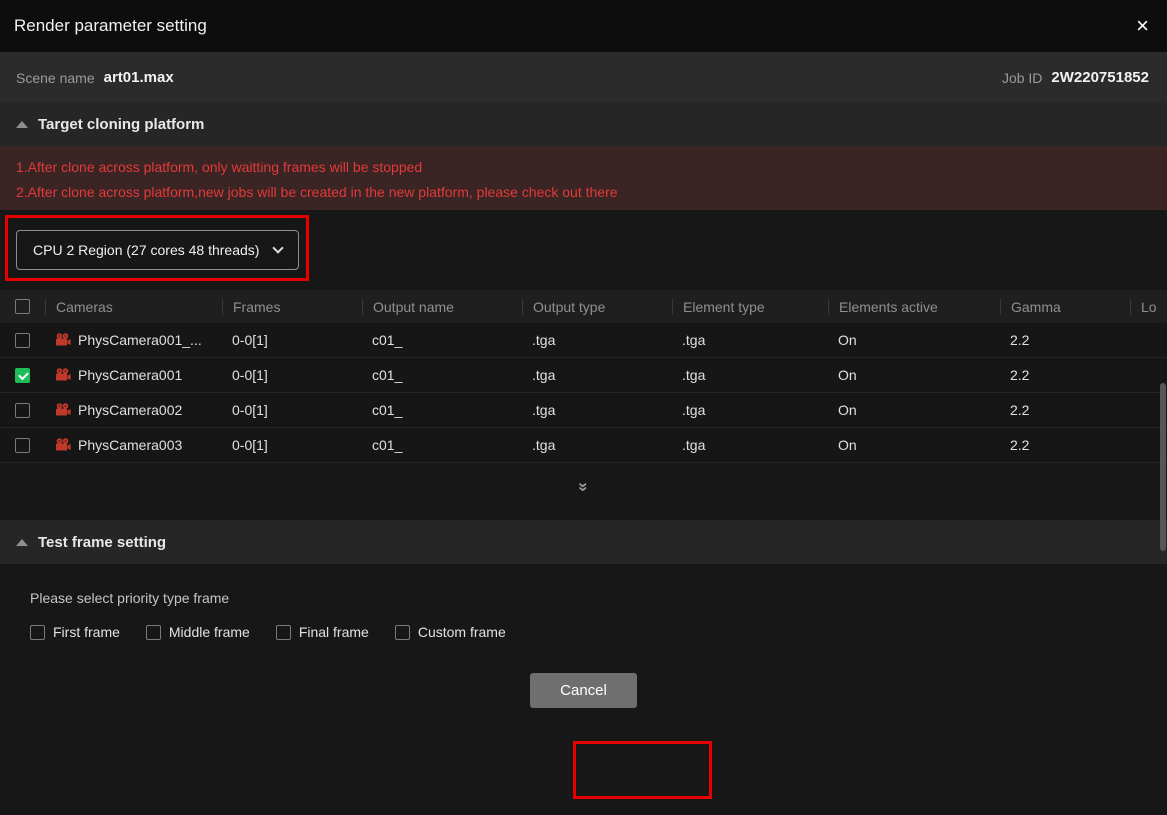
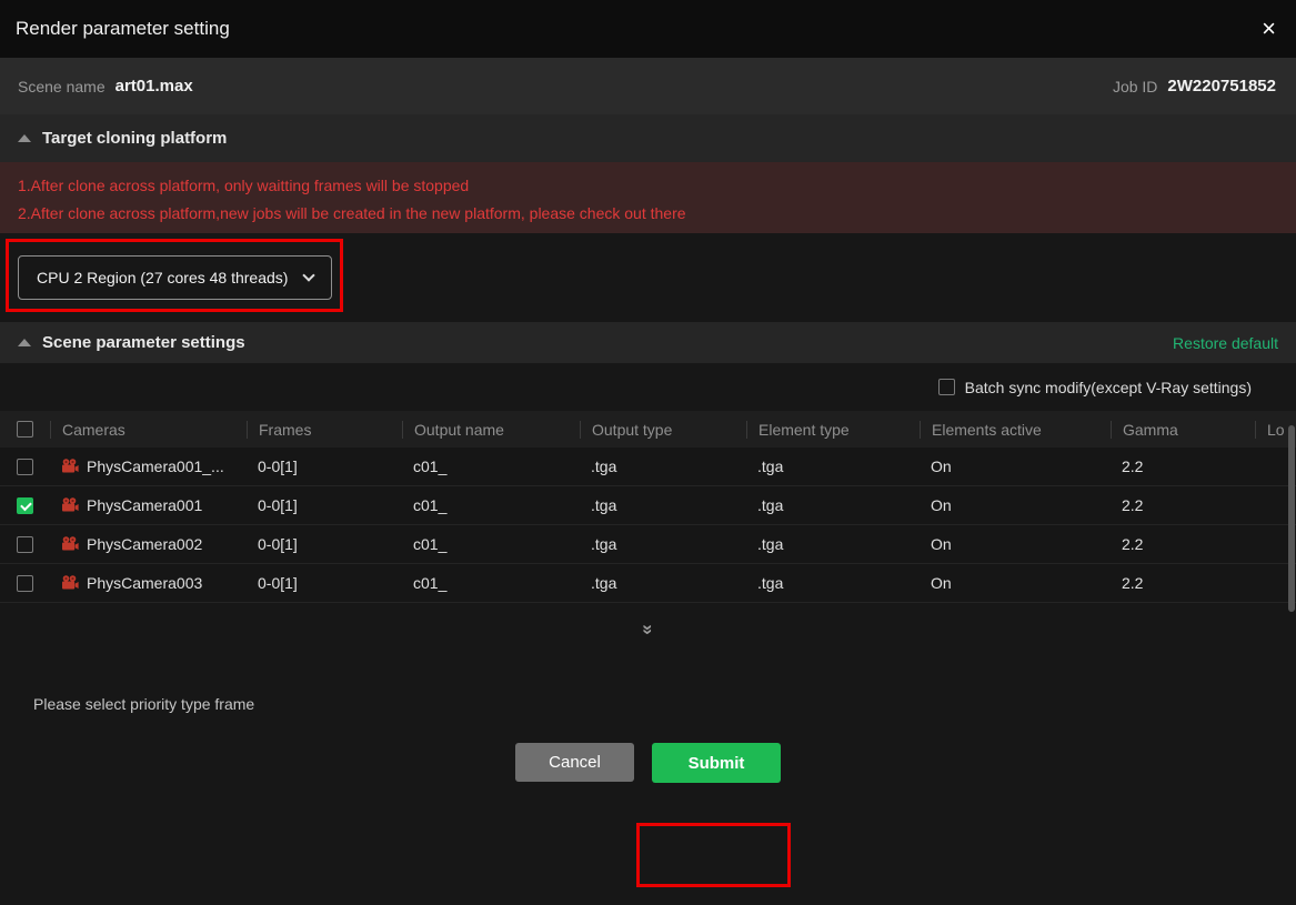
  Render parameter setting
  ×
  Scene name
  art01.max
  Job ID
  2W220751852
  Target cloning platform
  1.After clone across platform, only waitting frames will be stopped
  2.After clone across platform,new jobs will be created in the new platform, please check out there
  CPU 2 Region (27 cores 48 threads)
+ Scene parameter settings
+ Restore default
+ Batch sync modify(except V-Ray settings)
  Cameras
  Frames
  Output name
  Output type
  Element type
  Elements active
  Gamma
  Lo
  PhysCamera001_...
  0-0[1]
  c01_
  .tga
  .tga
  On
  2.2
  PhysCamera001
  0-0[1]
  c01_
  .tga
  .tga
  On
  2.2
  PhysCamera002
  0-0[1]
  c01_
  .tga
  .tga
  On
  2.2
  PhysCamera003
  0-0[1]
  c01_
  .tga
  .tga
  On
  2.2
- Test frame setting
  Please select priority type frame
- First frame
- Middle frame
- Final frame
- Custom frame
  Cancel
+ Submit
